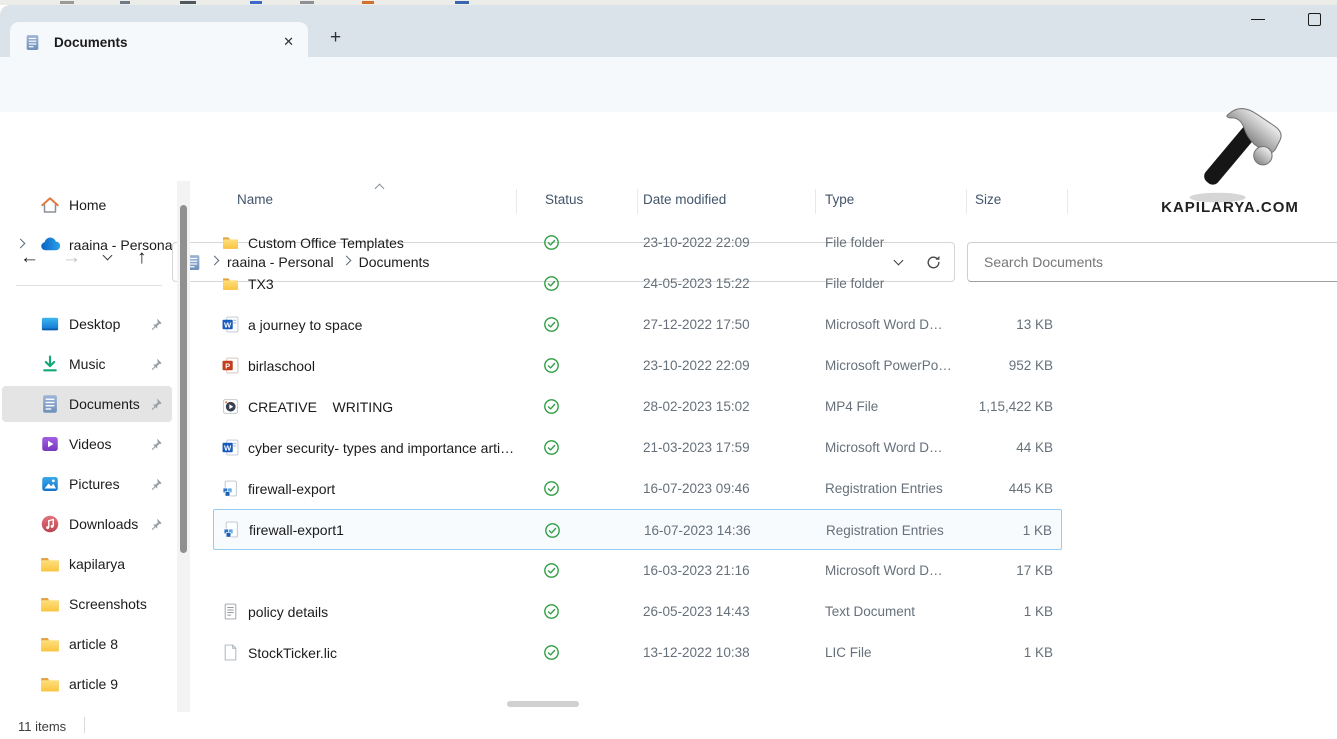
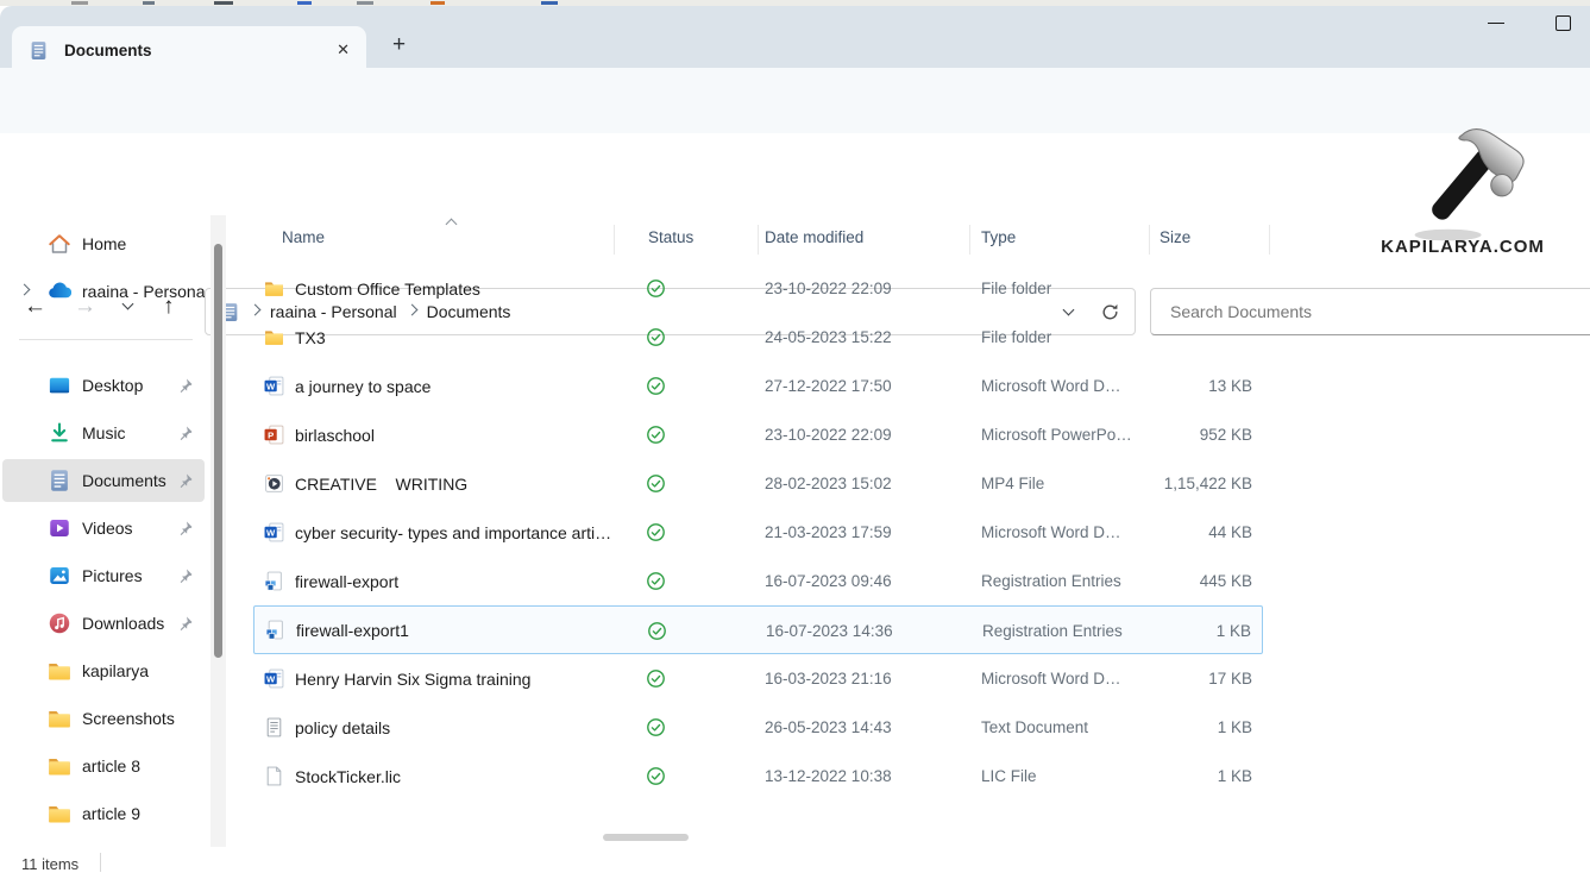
  Documents
  ✕
  +
  ←
  →
  ↑
  raaina - Personal
  Documents
  Search Documents
  Home
  raaina - Persona
  Desktop
  Music
  Documents
  Videos
  Pictures
  Downloads
  kapilarya
  Screenshots
  article 8
  article 9
  Name
  Status
  Date modified
  Type
  Size
  Custom Office Templates
  23-10-2022 22:09
  File folder
  TX3
  24-05-2023 15:22
  File folder
  a journey to space
  27-12-2022 17:50
  Microsoft Word D…
  13 KB
  birlaschool
  23-10-2022 22:09
  Microsoft PowerPo…
  952 KB
  CREATIVE WRITING
  28-02-2023 15:02
  MP4 File
  1,15,422 KB
  cyber security- types and importance arti…
  21-03-2023 17:59
  Microsoft Word D…
  44 KB
  firewall-export
  16-07-2023 09:46
  Registration Entries
  445 KB
  firewall-export1
  16-07-2023 14:36
  Registration Entries
  1 KB
+ Henry Harvin Six Sigma training
  16-03-2023 21:16
  Microsoft Word D…
  17 KB
  policy details
  26-05-2023 14:43
  Text Document
  1 KB
  StockTicker.lic
  13-12-2022 10:38
  LIC File
  1 KB
  11 items
  KAPILARYA.COM
